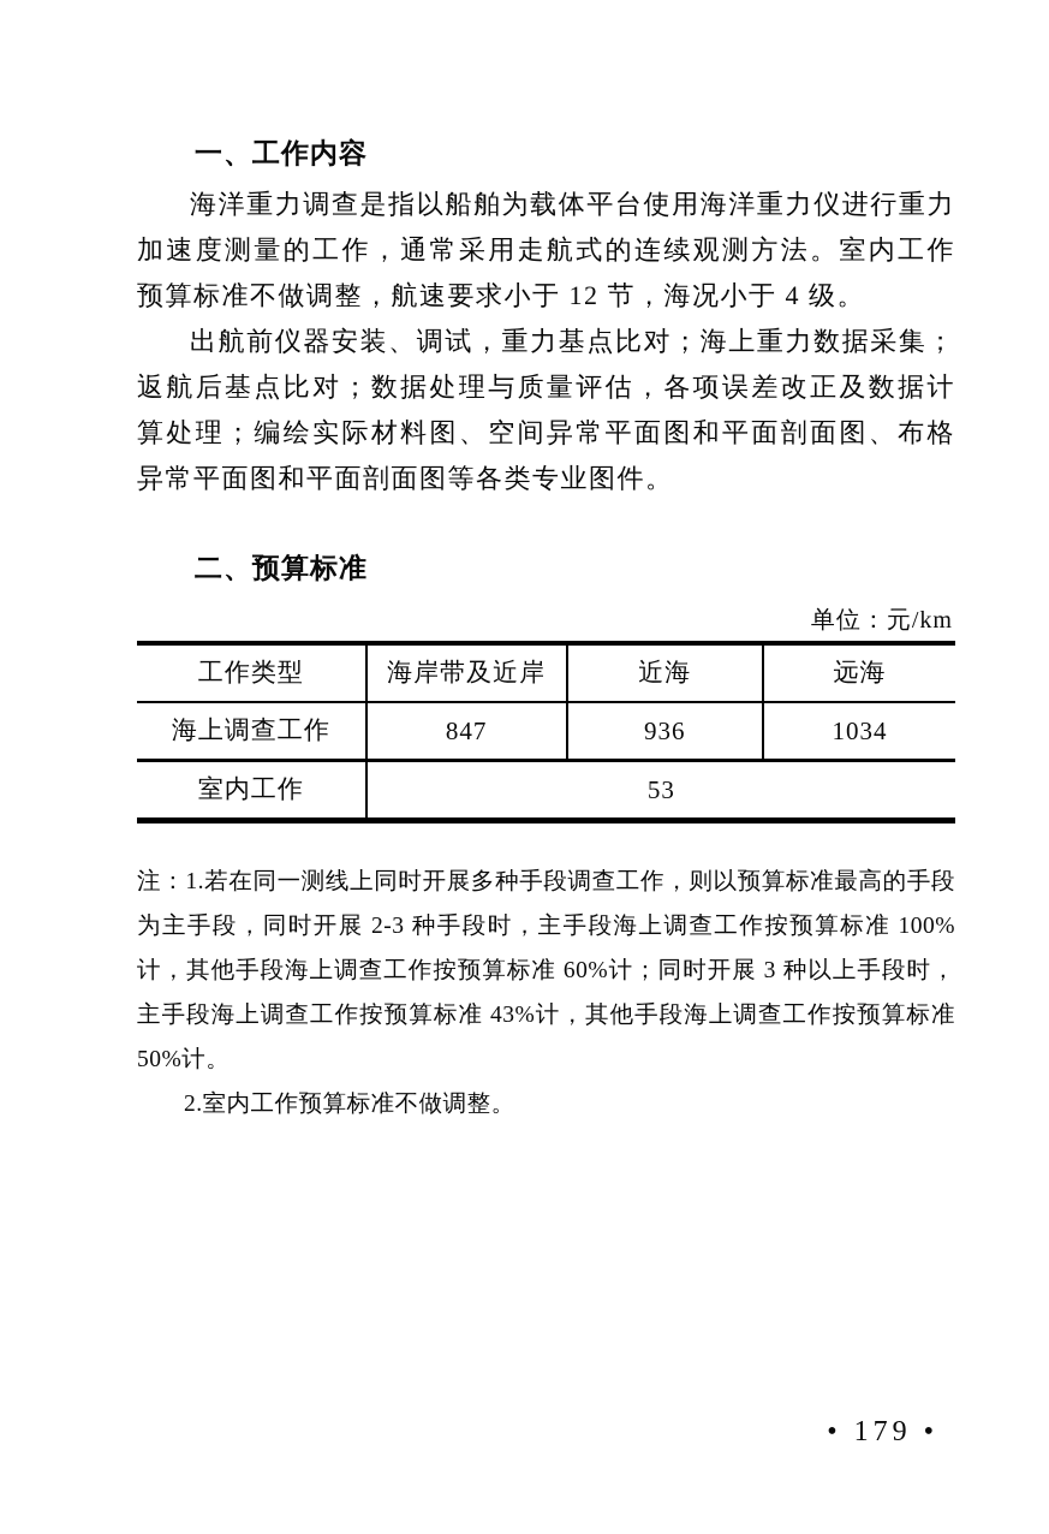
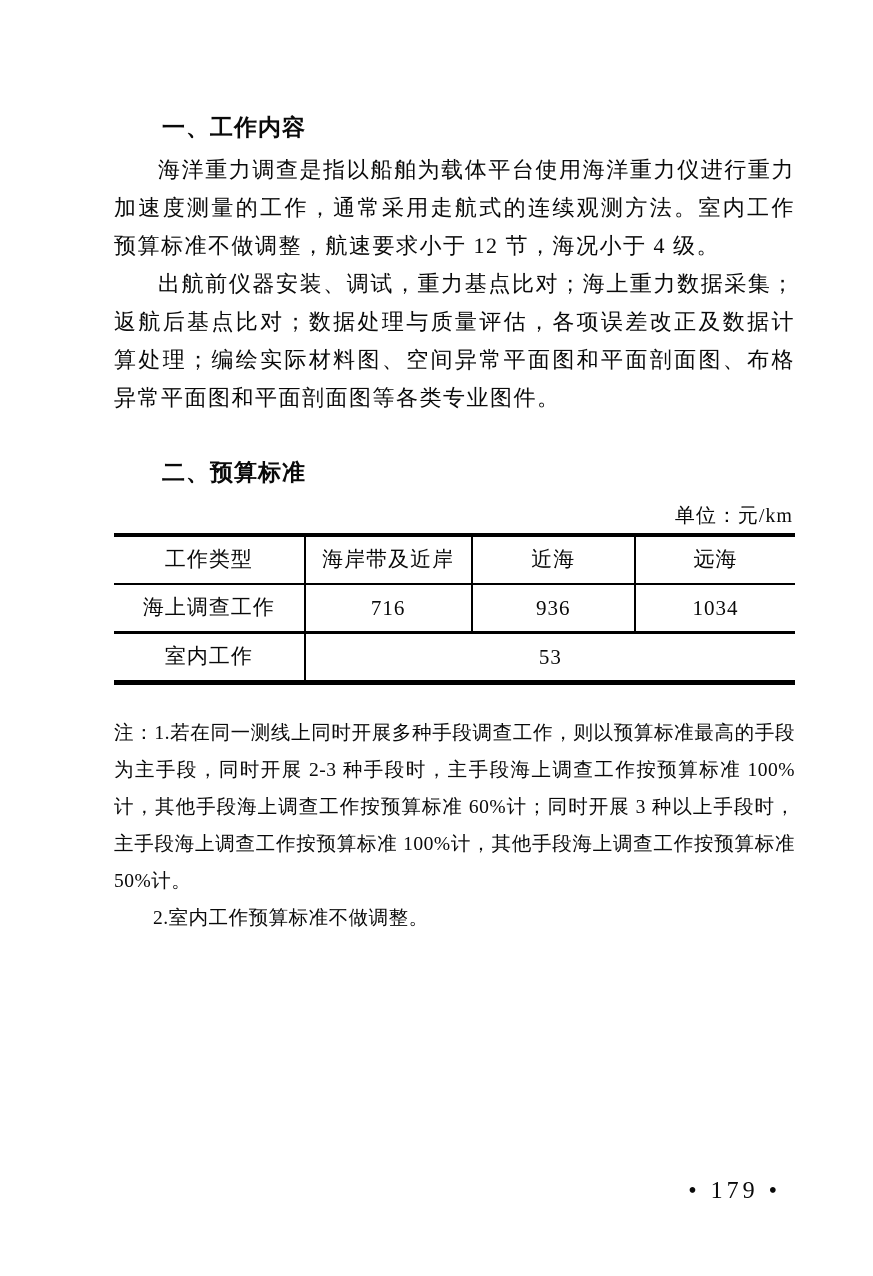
  一、工作内容
  海洋重力调查是指以船舶为载体平台使用海洋重力仪进行重力加速度测量的工作，通常采用走航式的连续观测方法。室内工作预算标准不做调整，航速要求小于 12 节，海况小于 4 级。
  出航前仪器安装、调试，重力基点比对；海上重力数据采集；返航后基点比对；数据处理与质量评估，各项误差改正及数据计算处理；编绘实际材料图、空间异常平面图和平面剖面图、布格异常平面图和平面剖面图等各类专业图件。
  二、预算标准
  单位：元/km
  工作类型	海岸带及近岸	近海	远海
- 海上调查工作	847	936	1034
+ 海上调查工作	716	936	1034
  室内工作	53
- 注：1.若在同一测线上同时开展多种手段调查工作，则以预算标准最高的手段为主手段，同时开展 2-3 种手段时，主手段海上调查工作按预算标准 100%计，其他手段海上调查工作按预算标准 60%计；同时开展 3 种以上手段时，主手段海上调查工作按预算标准 43%计，其他手段海上调查工作按预算标准 50%计。
+ 注：1.若在同一测线上同时开展多种手段调查工作，则以预算标准最高的手段为主手段，同时开展 2-3 种手段时，主手段海上调查工作按预算标准 100%计，其他手段海上调查工作按预算标准 60%计；同时开展 3 种以上手段时，主手段海上调查工作按预算标准 100%计，其他手段海上调查工作按预算标准 50%计。
  2.室内工作预算标准不做调整。
  • 179 •
